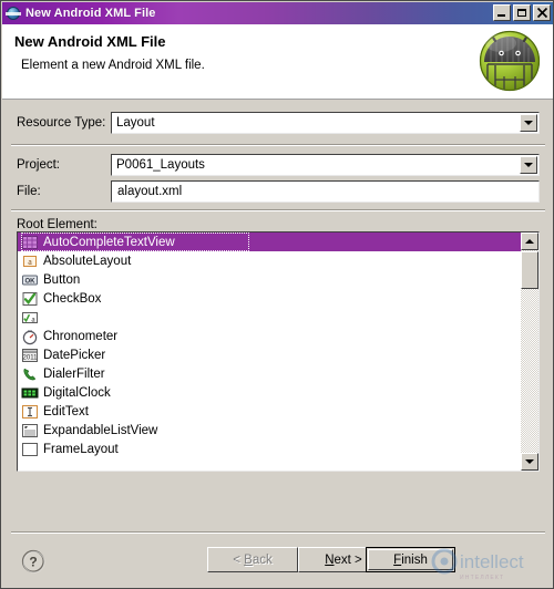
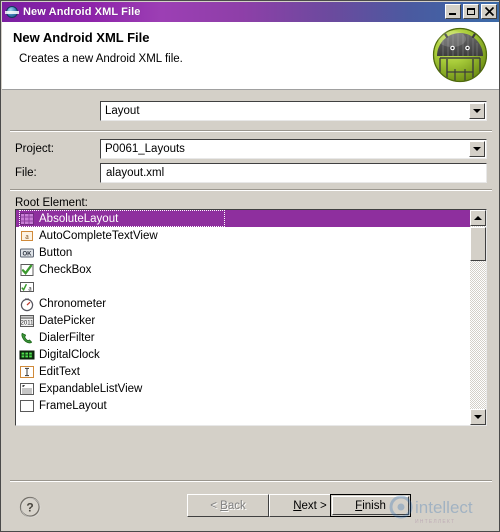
  New Android XML File
  New Android XML File
- Element a new Android XML file.
+ Creates a new Android XML file.
- Resource Type:
  Layout
  Project:
  P0061_Layouts
  File:
  alayout.xml
  Root Element:
- AutoCompleteTextView
+ AbsoluteLayout
  a
- AbsoluteLayout
+ AutoCompleteTextView
  Button
  CheckBox
  a
  Chronometer
  DatePicker
  DialerFilter
  DigitalClock
  EditText
  ExpandableListView
  FrameLayout
  ?
  < Back
  Next >
  Finish
  intellect
